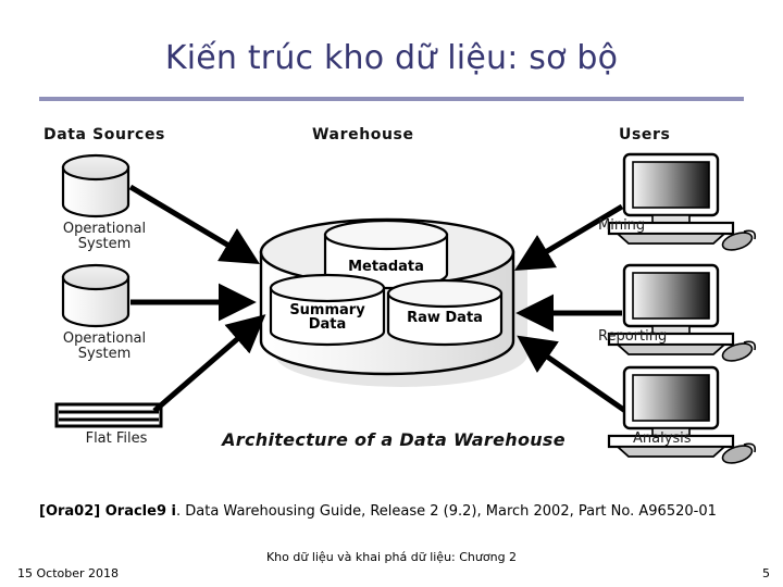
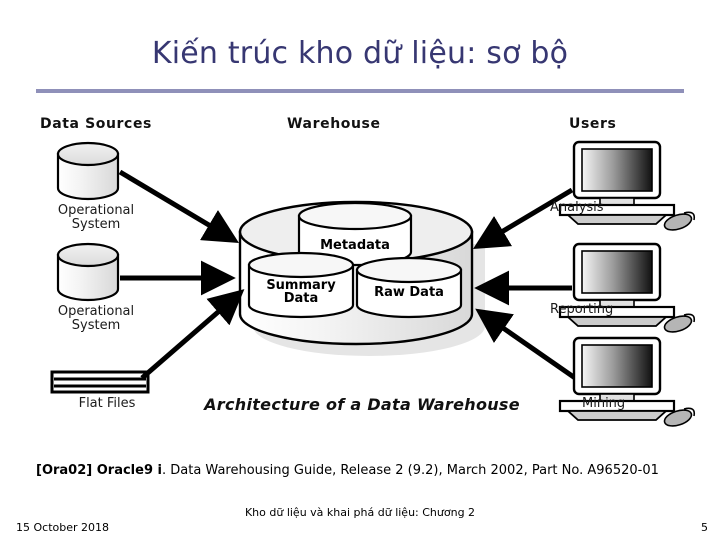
  Kiến trúc kho dữ liệu: sơ bộ
  Data Sources
  Warehouse
  Users
  Operational
  System
  Operational
  System
  Flat Files
- Mining
+ Analysis
  Reporting
- Analysis
+ Mining
  Metadata
  Summary
  Data
  Raw Data
  Architecture of a Data Warehouse
  [Ora02] Oracle9 i. Data Warehousing Guide, Release 2 (9.2), March 2002, Part No. A96520-01
  Kho dữ liệu và khai phá dữ liệu: Chương 2
  15 October 2018
  5
